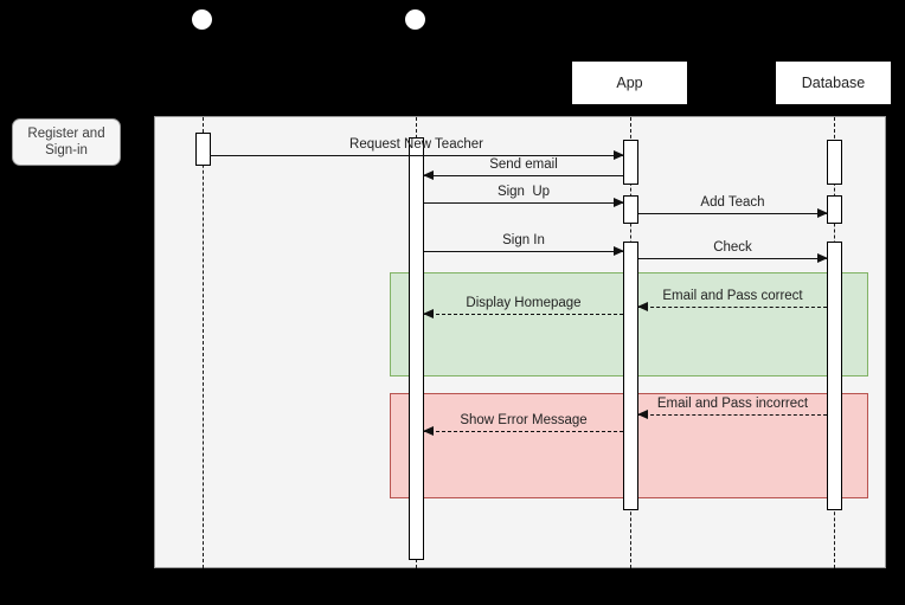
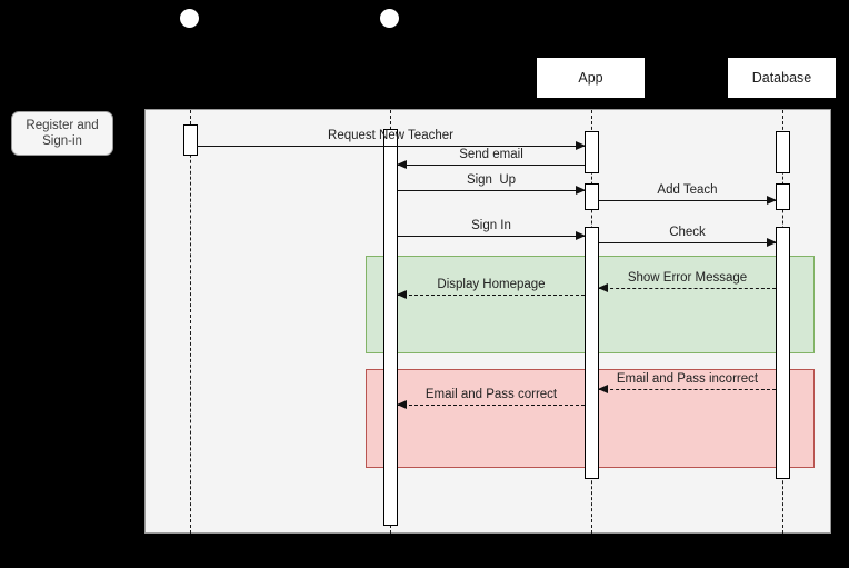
  App
  Database
  Register and
  Sign-in
  Request New Teacher
  Send email
  Sign Up
  Add Teach
  Sign In
  Check
- Email and Pass correct
+ Show Error Message
  Display Homepage
  Email and Pass incorrect
- Show Error Message
+ Email and Pass correct
